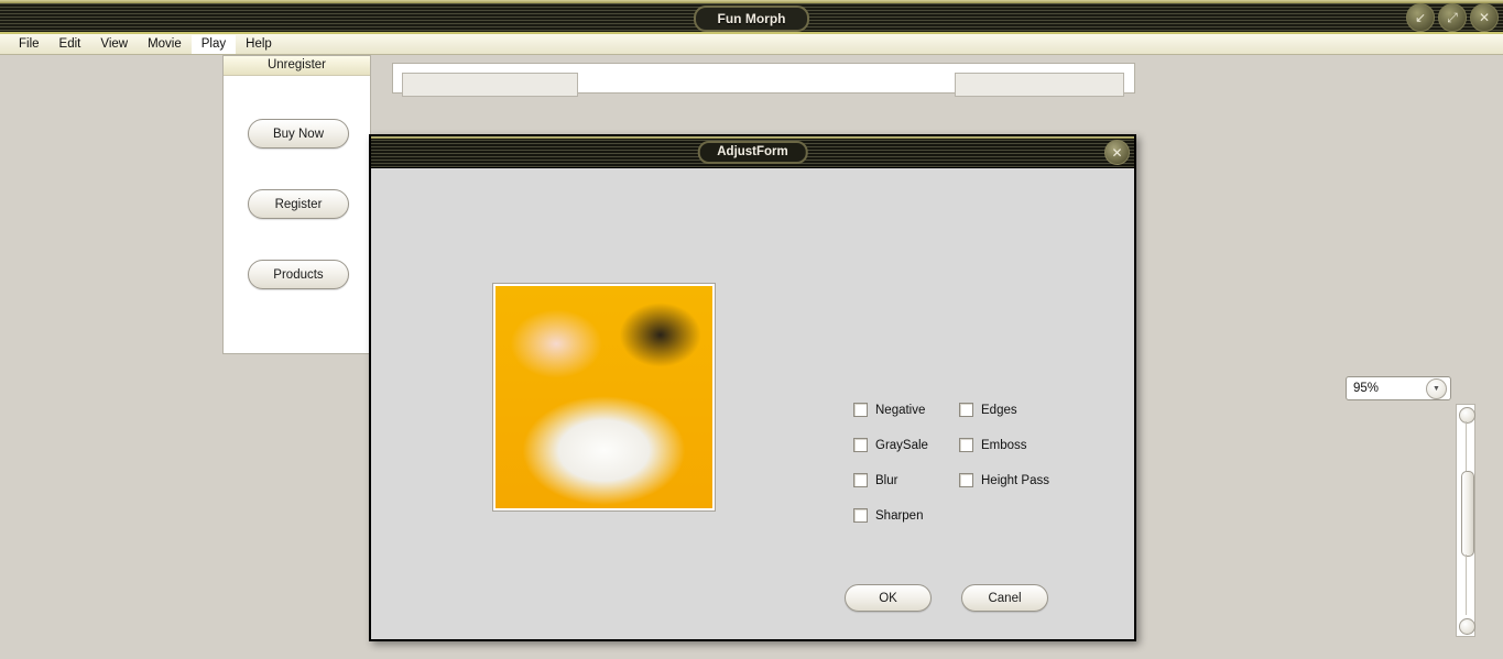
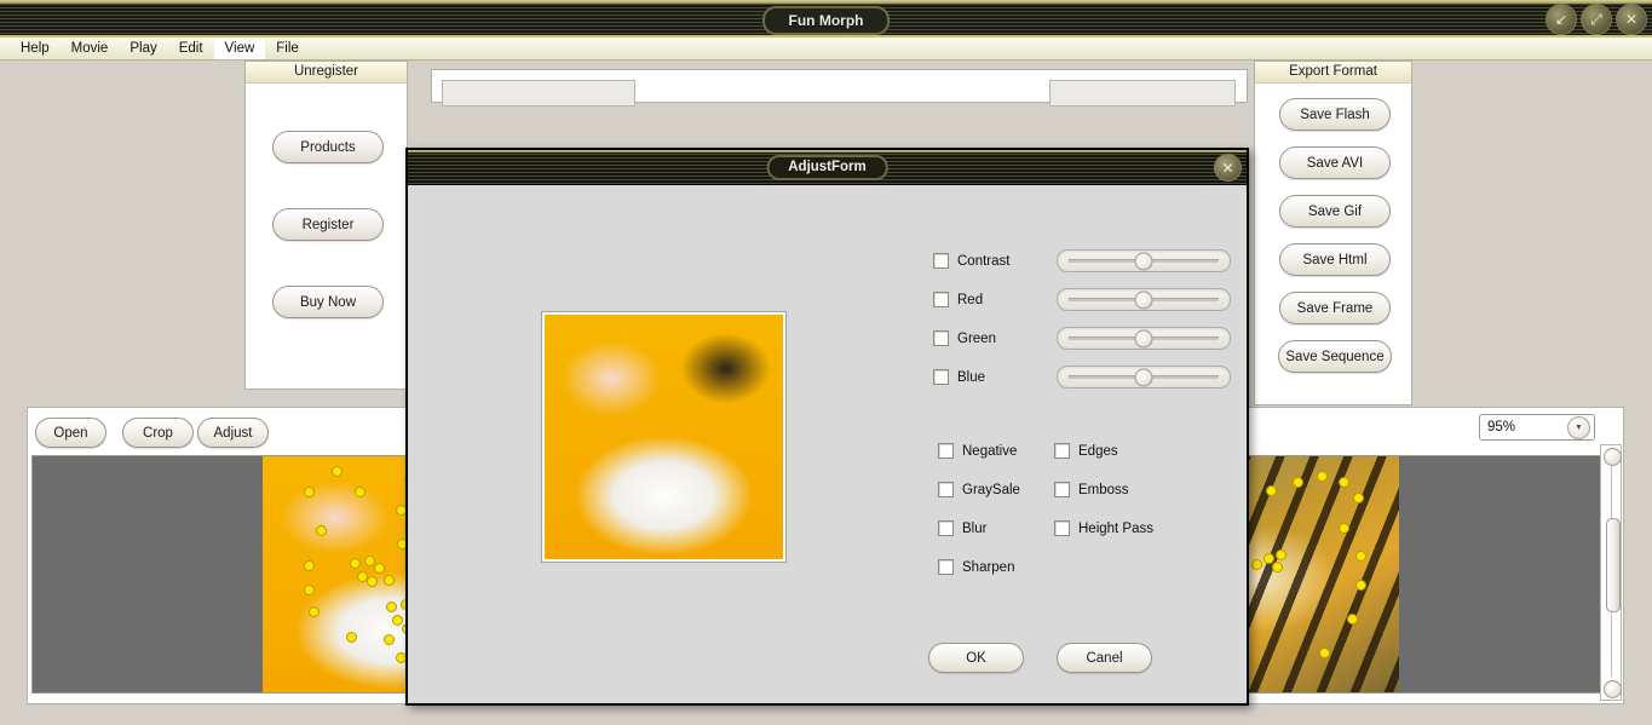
  Fun Morph
  ↙
  ⤢
  ✕
- File
+ Help
- Edit
+ Movie
- View
+ Play
- Movie
+ Edit
- Play
+ View
- Help
+ File
  Unregister
- Buy Now
+ Products
  Register
- Products
+ Buy Now
+ Export Format
+ Save Flash
+ Save AVI
+ Save Gif
+ Save Html
+ Save Frame
+ Save Sequence
+ Open
+ Crop
+ Adjust
  95%
  AdjustForm
  ✕
+ Contrast
+ Red
+ Green
+ Blue
  Negative
  GraySale
  Blur
  Sharpen
  Edges
  Emboss
  Height Pass
  OK
  Canel
